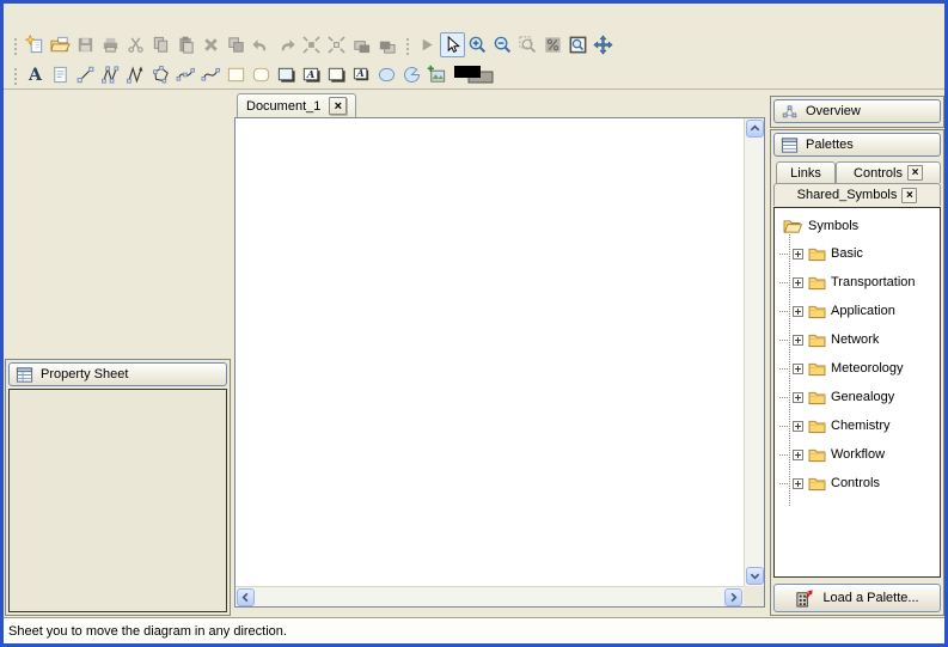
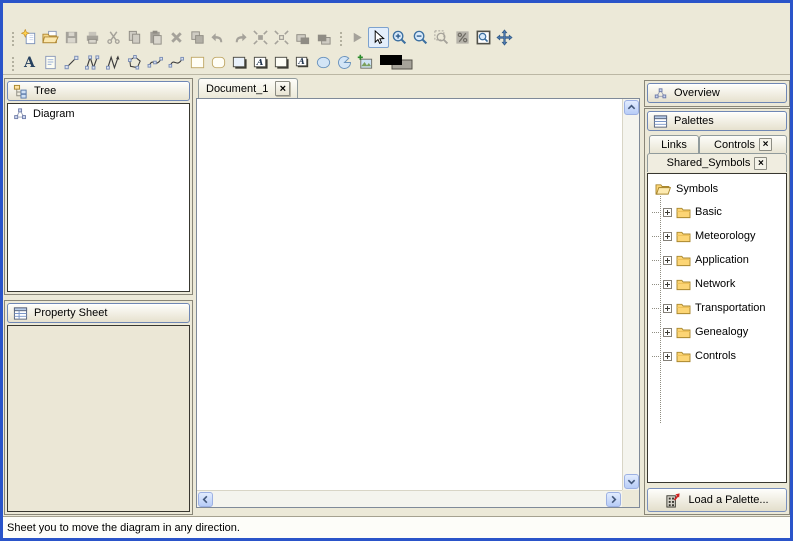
  A
  A
  A
+ Tree
+ Diagram
  Property Sheet
  Document_1
  ×
  Overview
  Palettes
  Links
  Controls
  ×
  Shared_Symbols
  ×
  Symbols
  Basic
- Transportation
+ Meteorology
  Application
  Network
- Meteorology
+ Transportation
  Genealogy
- Chemistry
- Workflow
  Controls
  Load a Palette...
  Sheet you to move the diagram in any direction.
